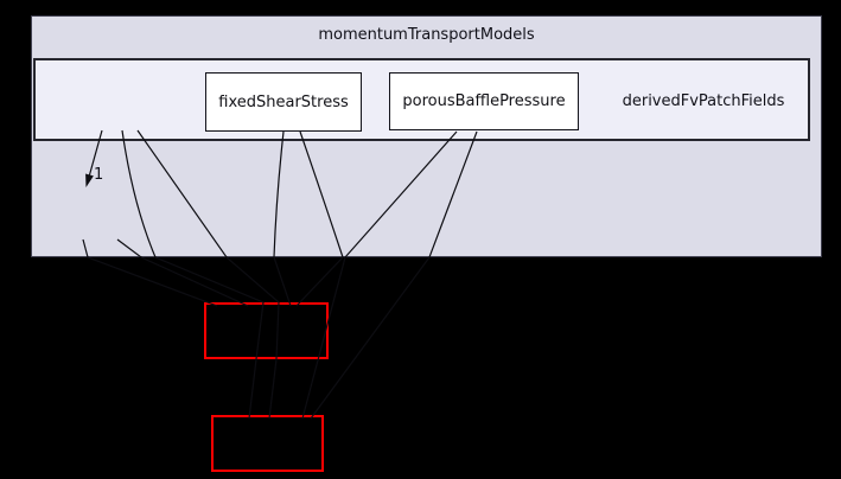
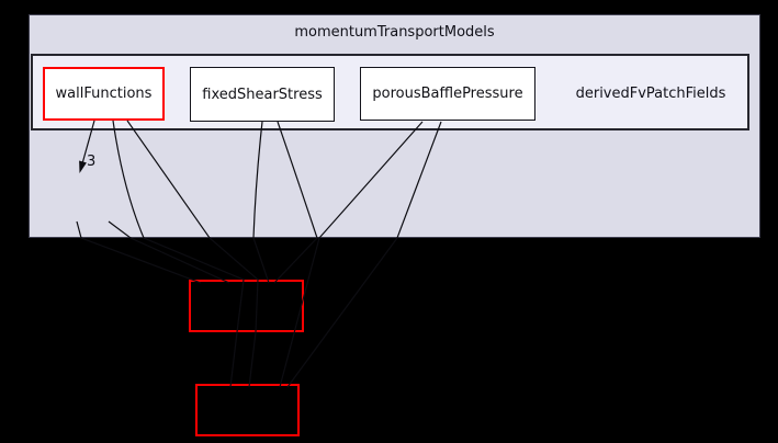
  momentumTransportModels
  derivedFvPatchFields
+ wallFunctions
  fixedShearStress
  porousBafflePressure
- 1
+ 3
